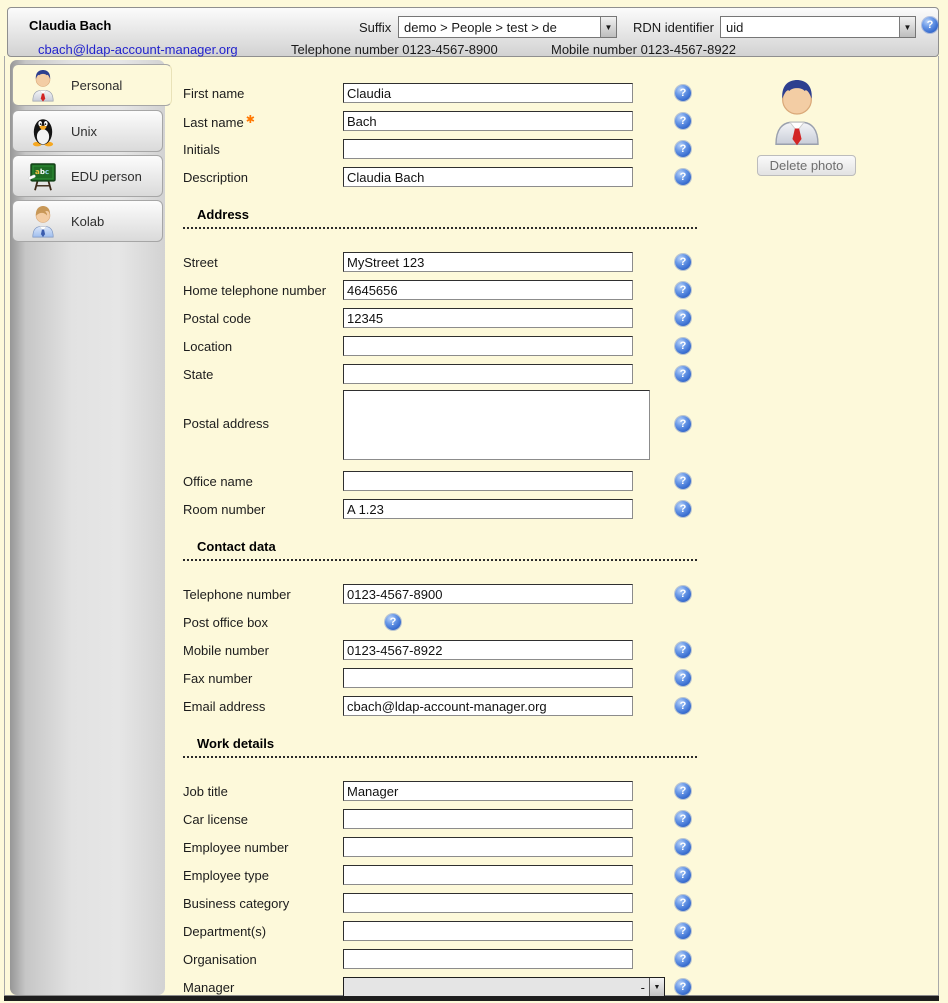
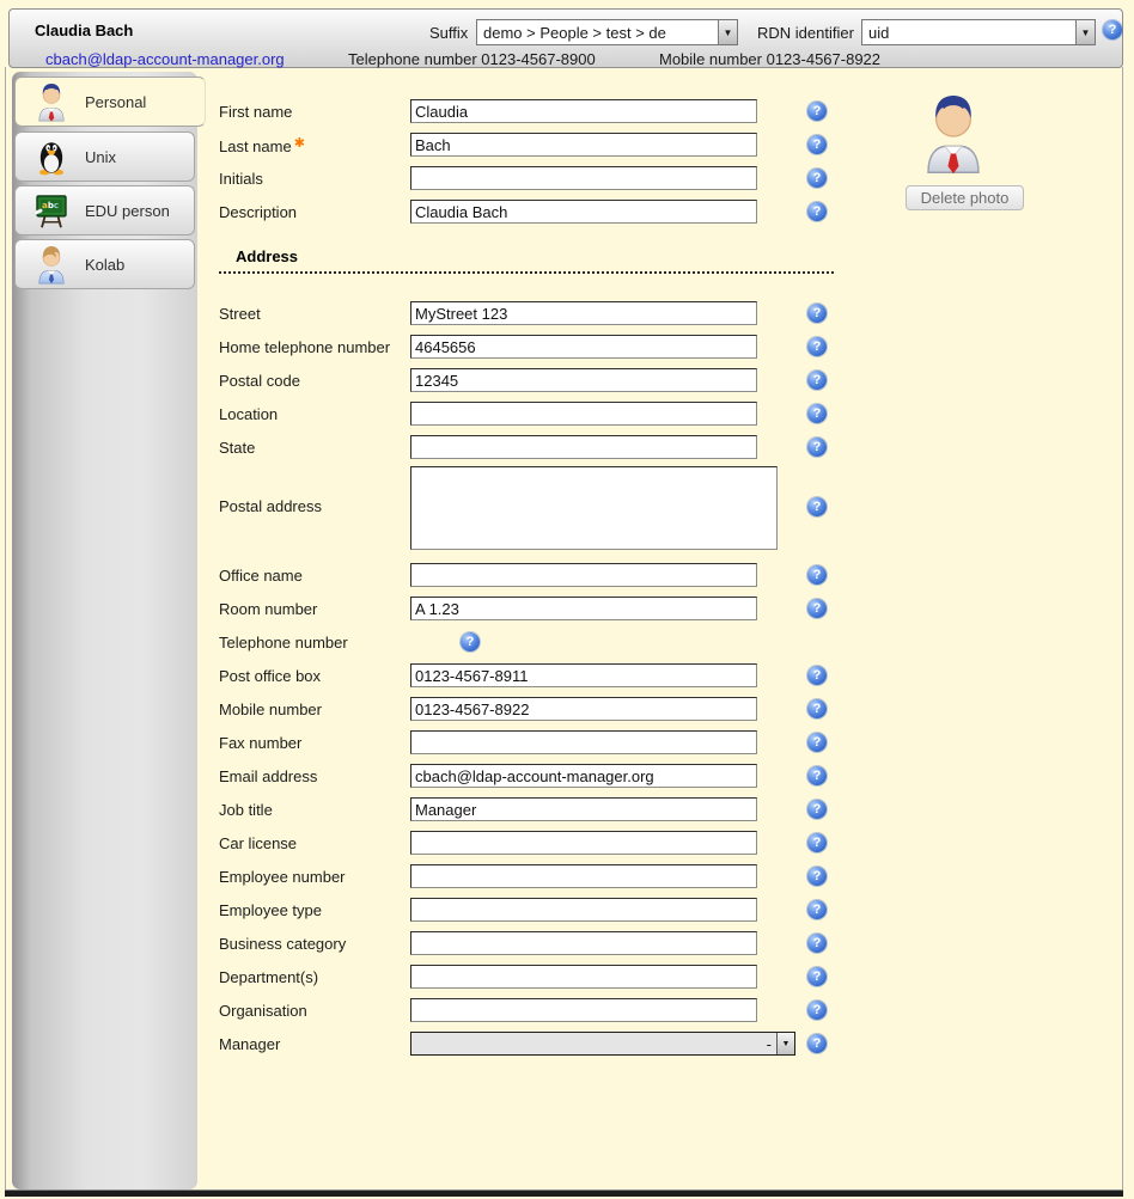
  Claudia Bach
  Suffix
  demo > People > test > de
  ▼
  RDN identifier
  uid
  ▼
  ?
  cbach@ldap-account-manager.org
  Telephone number 0123-4567-8900
  Mobile number 0123-4567-8922
  Personal
  Unix
  abc
  EDU person
  Kolab
  Delete photo
  First name
  Claudia
  ?
  Last name ✱
  Bach
  ?
  Initials
  ?
  Description
  Claudia Bach
  ?
  Address
  Street
  MyStreet 123
  ?
  Home telephone number
  4645656
  ?
  Postal code
  12345
  ?
  Location
  ?
  State
  ?
  Postal address
  ?
  Office name
  ?
  Room number
  A 1.23
  ?
- Contact data
  Telephone number
- 0123-4567-8900
  ?
  Post office box
+ 0123-4567-8911
  ?
  Mobile number
  0123-4567-8922
  ?
  Fax number
  ?
  Email address
  cbach@ldap-account-manager.org
  ?
- Work details
  Job title
  Manager
  ?
  Car license
  ?
  Employee number
  ?
  Employee type
  ?
  Business category
  ?
  Department(s)
  ?
  Organisation
  ?
  Manager
  -
  ?
